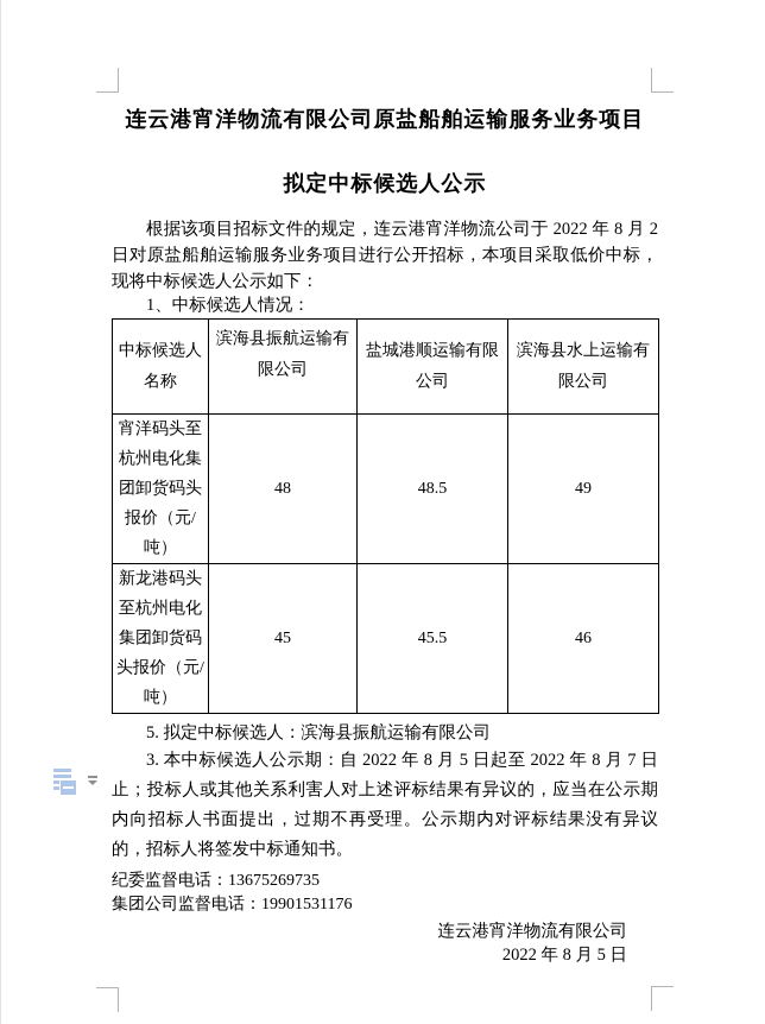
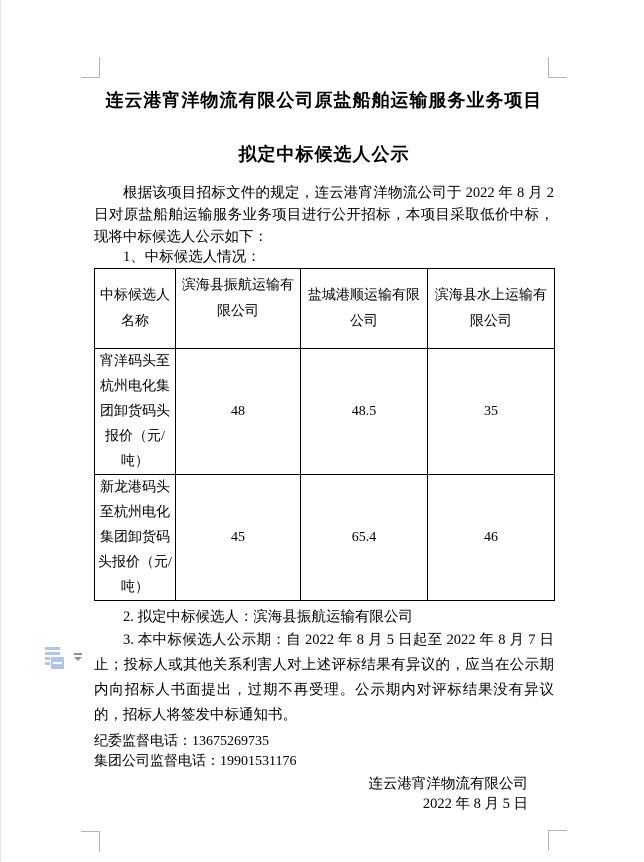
  连云港宵洋物流有限公司原盐船舶运输服务业务项目
  拟定中标候选人公示
  根据该项目招标文件的规定，连云港宵洋物流公司于 2022 年 8 月 2 日对原盐船舶运输服务业务项目进行公开招标，本项目采取低价中标，现将中标候选人公示如下：
  1、中标候选人情况：
  中标候选人名称	滨海县振航运输有限公司	盐城港顺运输有限公司	滨海县水上运输有限公司
- 宵洋码头至杭州电化集团卸货码头报价（元/吨）	48	48.5	49
+ 宵洋码头至杭州电化集团卸货码头报价（元/吨）	48	48.5	35
- 新龙港码头至杭州电化集团卸货码头报价（元/吨）	45	45.5	46
+ 新龙港码头至杭州电化集团卸货码头报价（元/吨）	45	65.4	46
- 5. 拟定中标候选人：滨海县振航运输有限公司
+ 2. 拟定中标候选人：滨海县振航运输有限公司
  3. 本中标候选人公示期：自 2022 年 8 月 5 日起至 2022 年 8 月 7 日止；投标人或其他关系利害人对上述评标结果有异议的，应当在公示期内向招标人书面提出，过期不再受理。公示期内对评标结果没有异议的，招标人将签发中标通知书。
  纪委监督电话：13675269735
  集团公司监督电话：19901531176
  连云港宵洋物流有限公司
  2022 年 8 月 5 日
